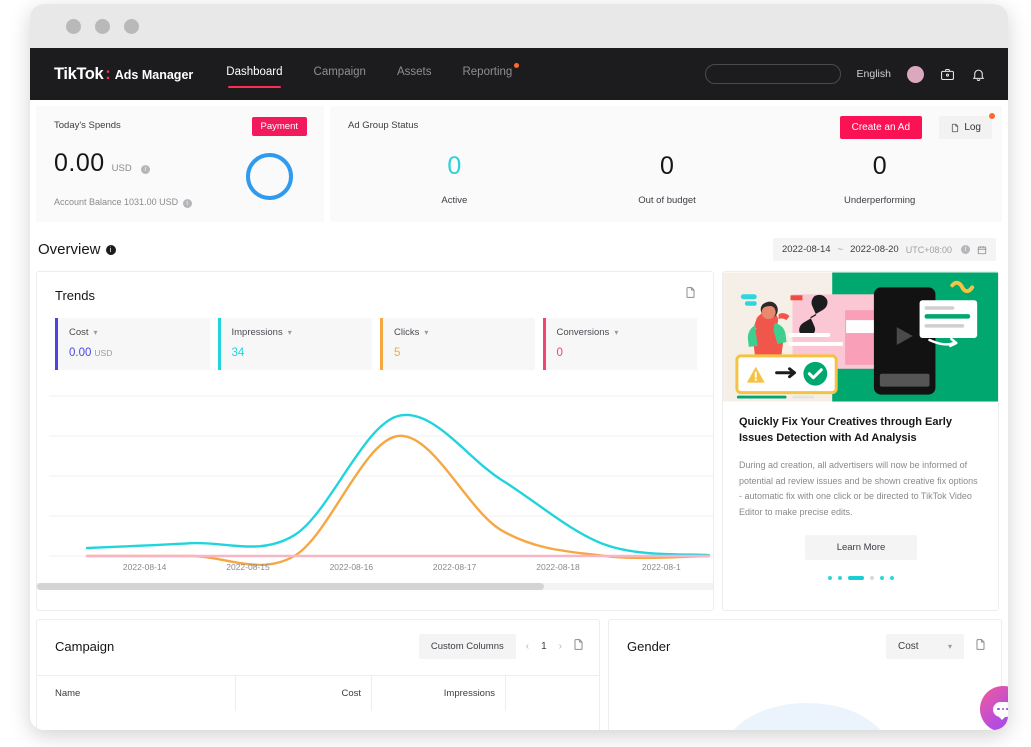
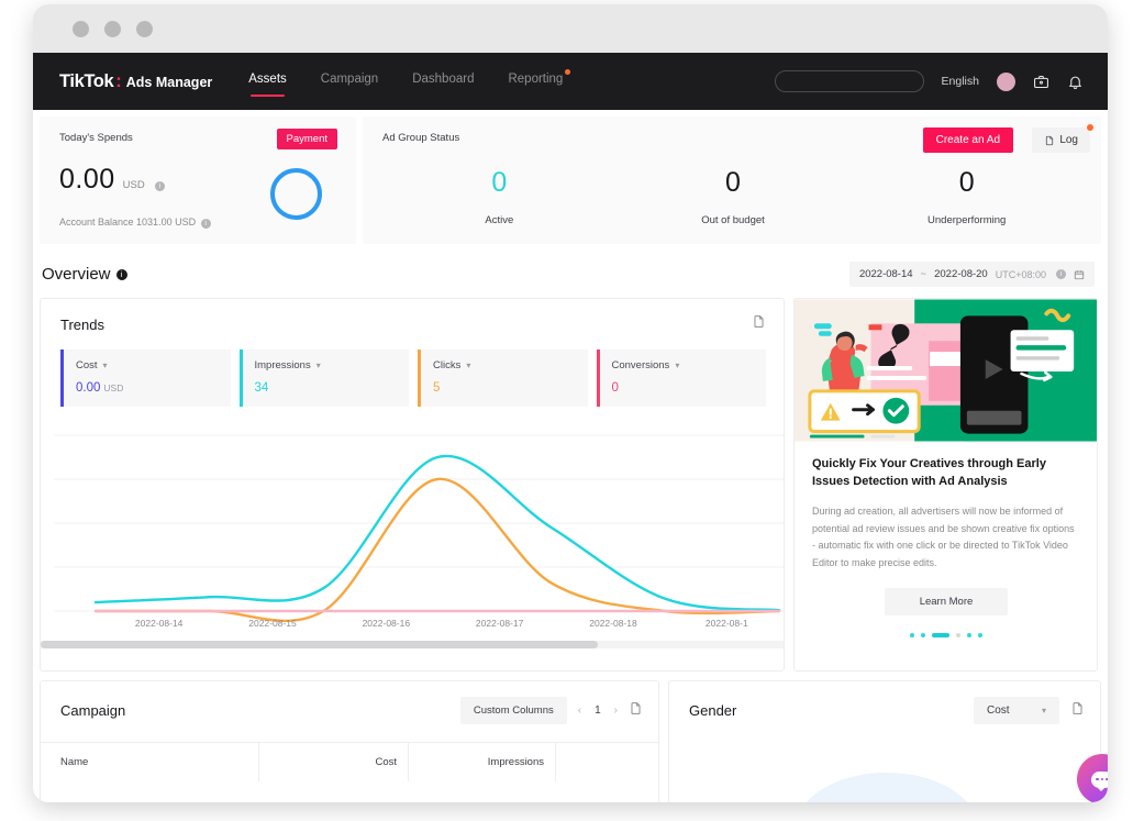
  TikTok
  :
  Ads Manager
- Dashboard
+ Assets
  Campaign
- Assets
+ Dashboard
  Reporting
  English
  Today's Spends
  Payment
  0.00
  USD
  Account Balance 1031.00 USD
  Ad Group Status
  Create an Ad
  Log
  0
  Active
  0
  Out of budget
  0
  Underperforming
  Overview
  i
  2022-08-14
  ~
  2022-08-20
  UTC+08:00
  Trends
  Cost
  ▾
  0.00 USD
  Impressions
  ▾
  34
  Clicks
  ▾
  5
  Conversions
  ▾
  0
  2022-08-14
  2022-08-15
  2022-08-16
  2022-08-17
  2022-08-18
  2022-08-1
  Quickly Fix Your Creatives through Early Issues Detection with Ad Analysis
  During ad creation, all advertisers will now be informed of potential ad review issues and be shown creative fix options - automatic fix with one click or be directed to TikTok Video Editor to make precise edits.
  Learn More
  Campaign
  Custom Columns
  ‹
  1
  ›
  Name
  Cost
  Impressions
  Gender
  Cost
  ▾
